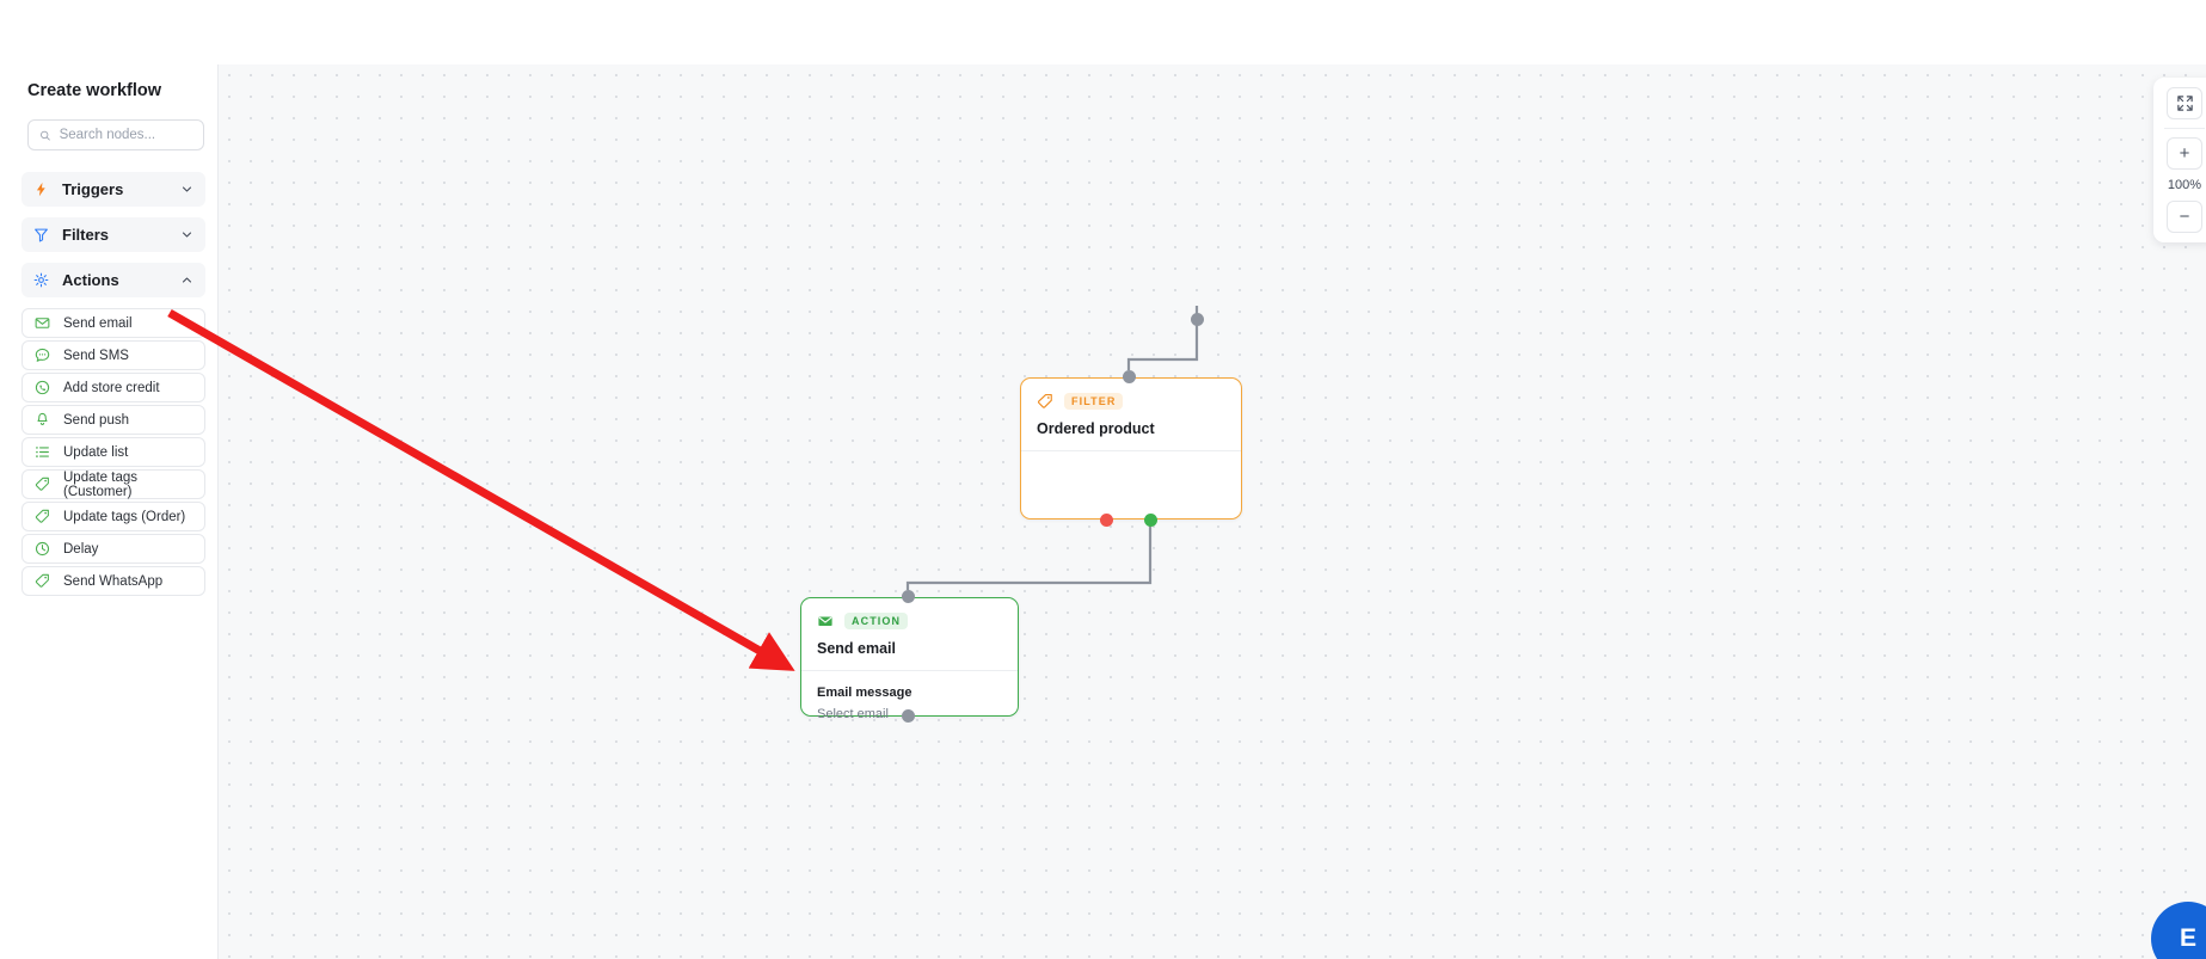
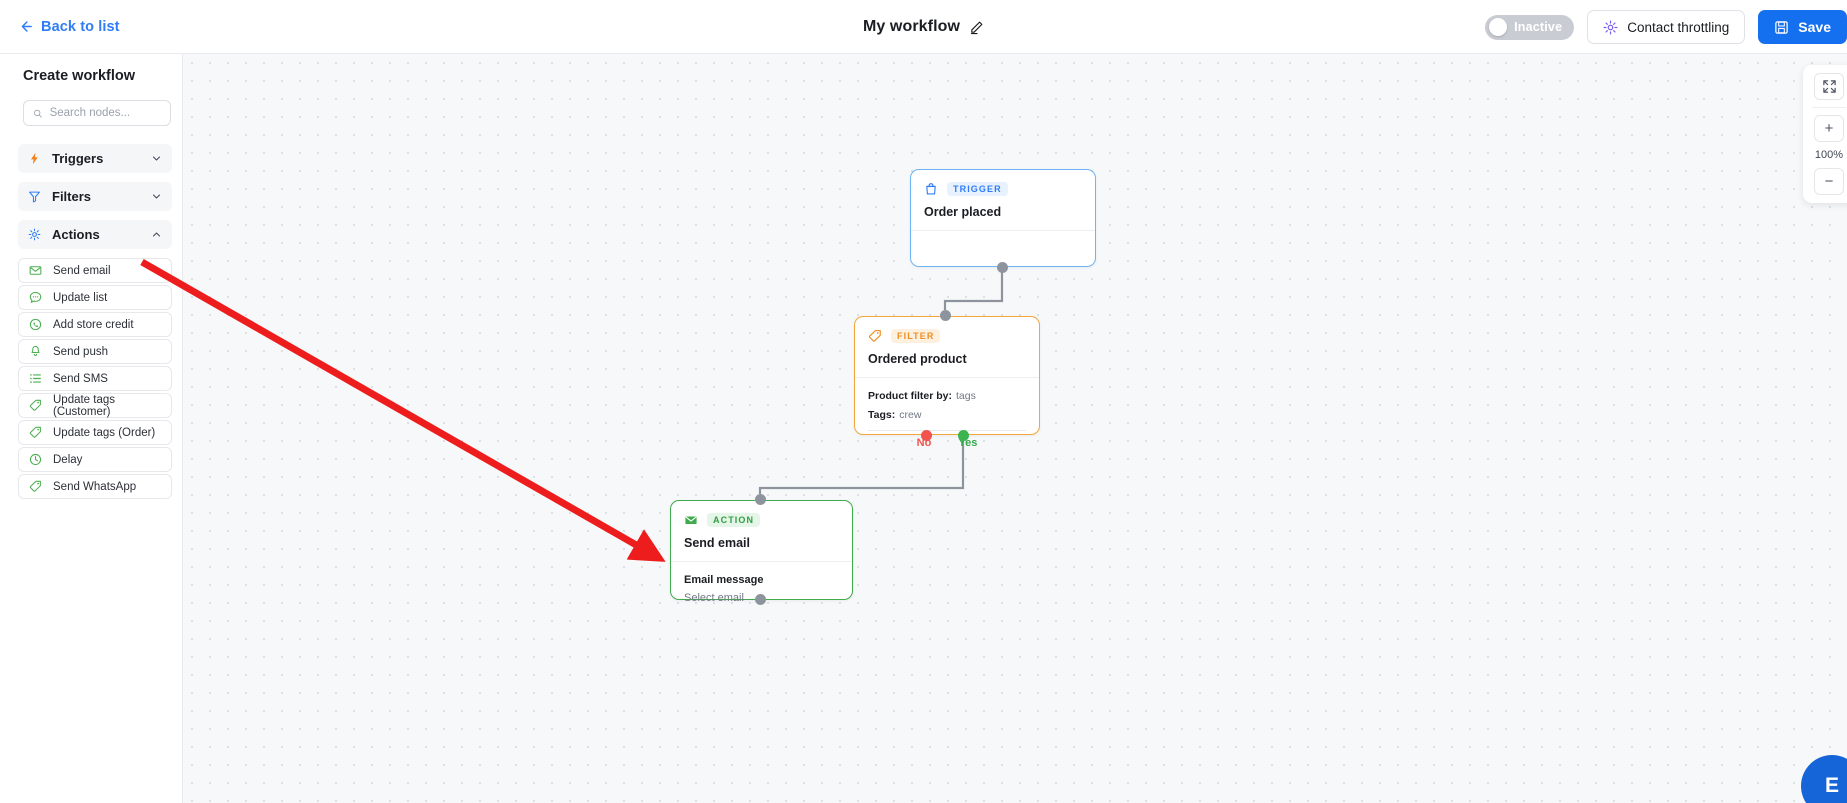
+ Back to list
+ My workflow
+ Inactive
+ Contact throttling
+ Save
  Create workflow
  Search nodes...
  Triggers
  Filters
  Actions
  Send email
- Send SMS
+ Update list
  Add store credit
  Send push
- Update list
+ Send SMS
  Update tags (Customer)
  Update tags (Order)
  Delay
  Send WhatsApp
+ TRIGGER
+ Order placed
  FILTER
  Ordered product
+ Product filter by: tags
+ Tags: crew
+ No
+ Yes
  ACTION
  Send email
  Email message
  Select email
  +
  100%
  −
  E
